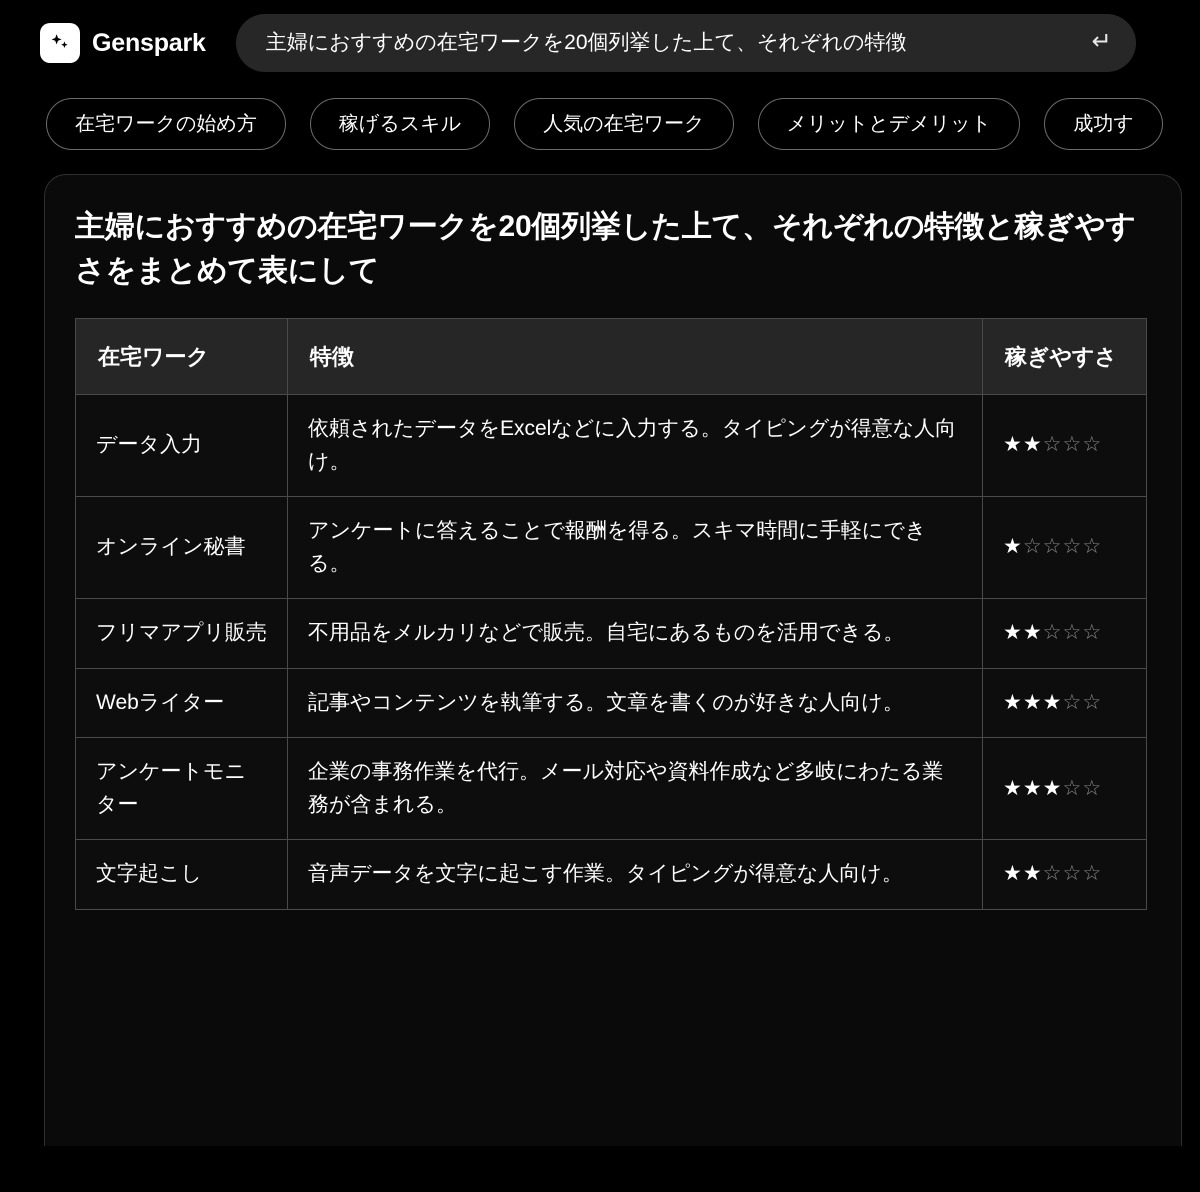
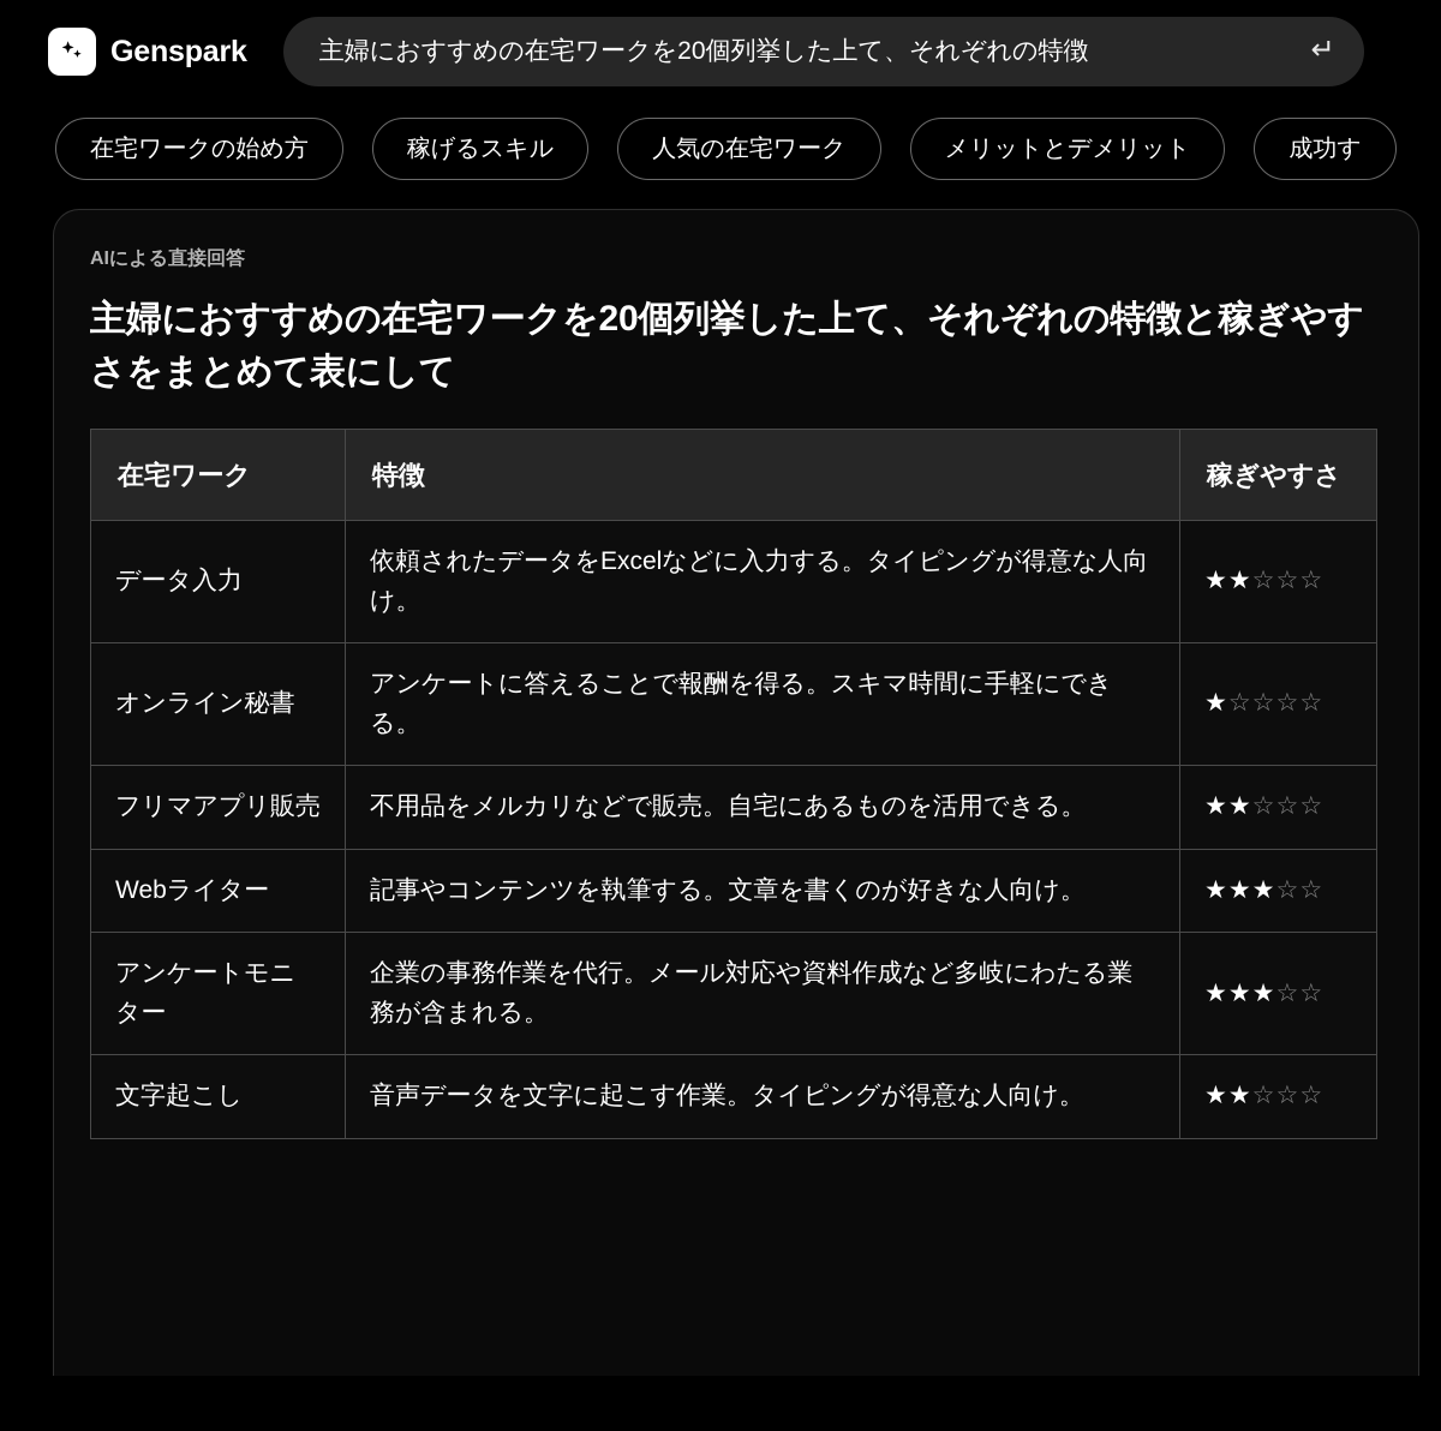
  Genspark
  主婦におすすめの在宅ワークを20個列挙した上て、それぞれの特徴
  ↵
  在宅ワークの始め方
  稼げるスキル
  人気の在宅ワーク
  メリットとデメリット
  成功す
+ AIによる直接回答
  主婦におすすめの在宅ワークを20個列挙した上て、それぞれの特徴と稼ぎやすさをまとめて表にして
  在宅ワーク	特徴	稼ぎやすさ
  データ入力	依頼されたデータをExcelなどに入力する。タイピングが得意な人向け。	★★☆☆☆
  オンライン秘書	アンケートに答えることで報酬を得る。スキマ時間に手軽にできる。	★☆☆☆☆
  フリマアプリ販売	不用品をメルカリなどで販売。自宅にあるものを活用できる。	★★☆☆☆
  Webライター	記事やコンテンツを執筆する。文章を書くのが好きな人向け。	★★★☆☆
  アンケートモニター	企業の事務作業を代行。メール対応や資料作成など多岐にわたる業務が含まれる。	★★★☆☆
  文字起こし	音声データを文字に起こす作業。タイピングが得意な人向け。	★★☆☆☆
